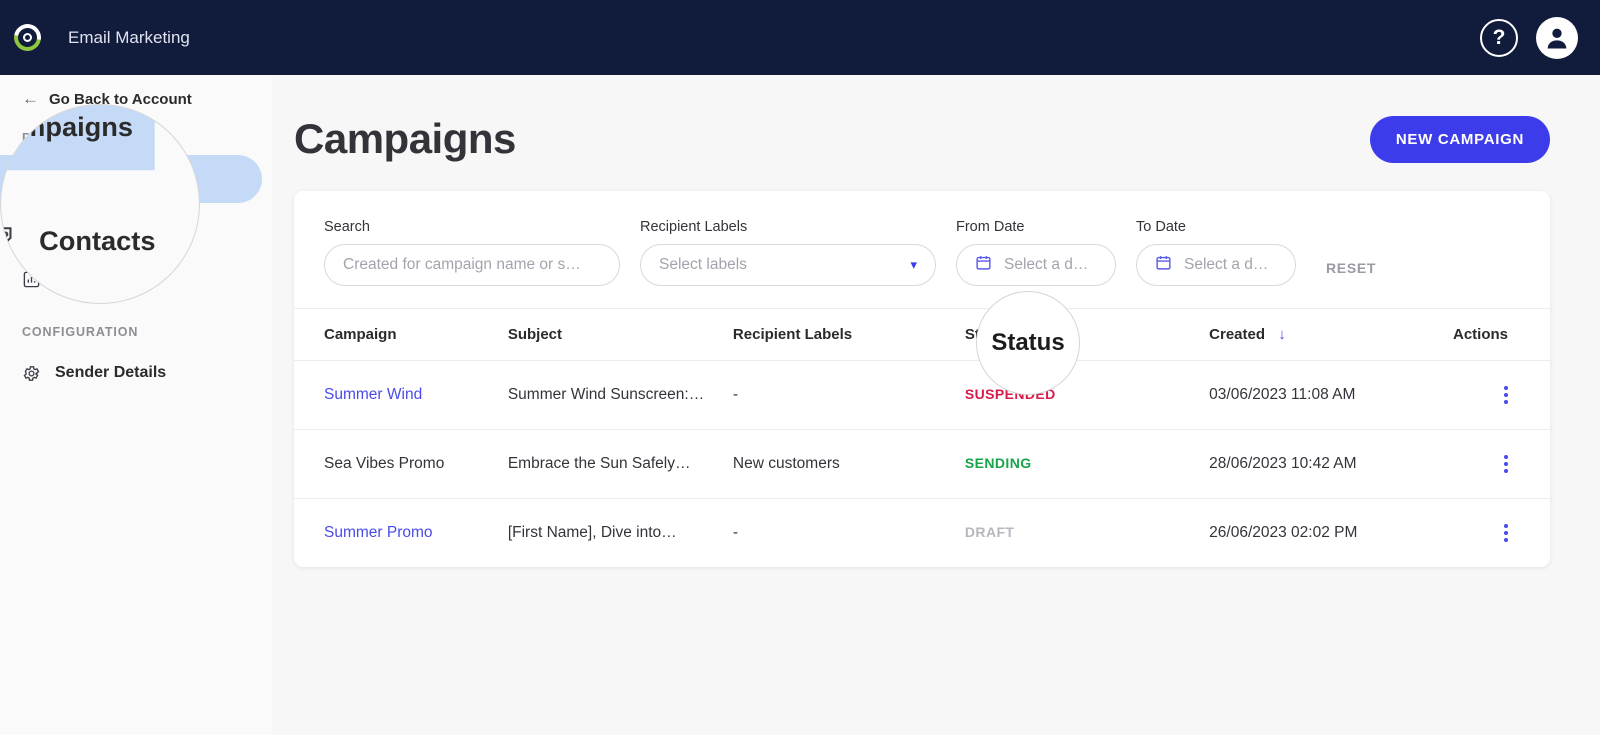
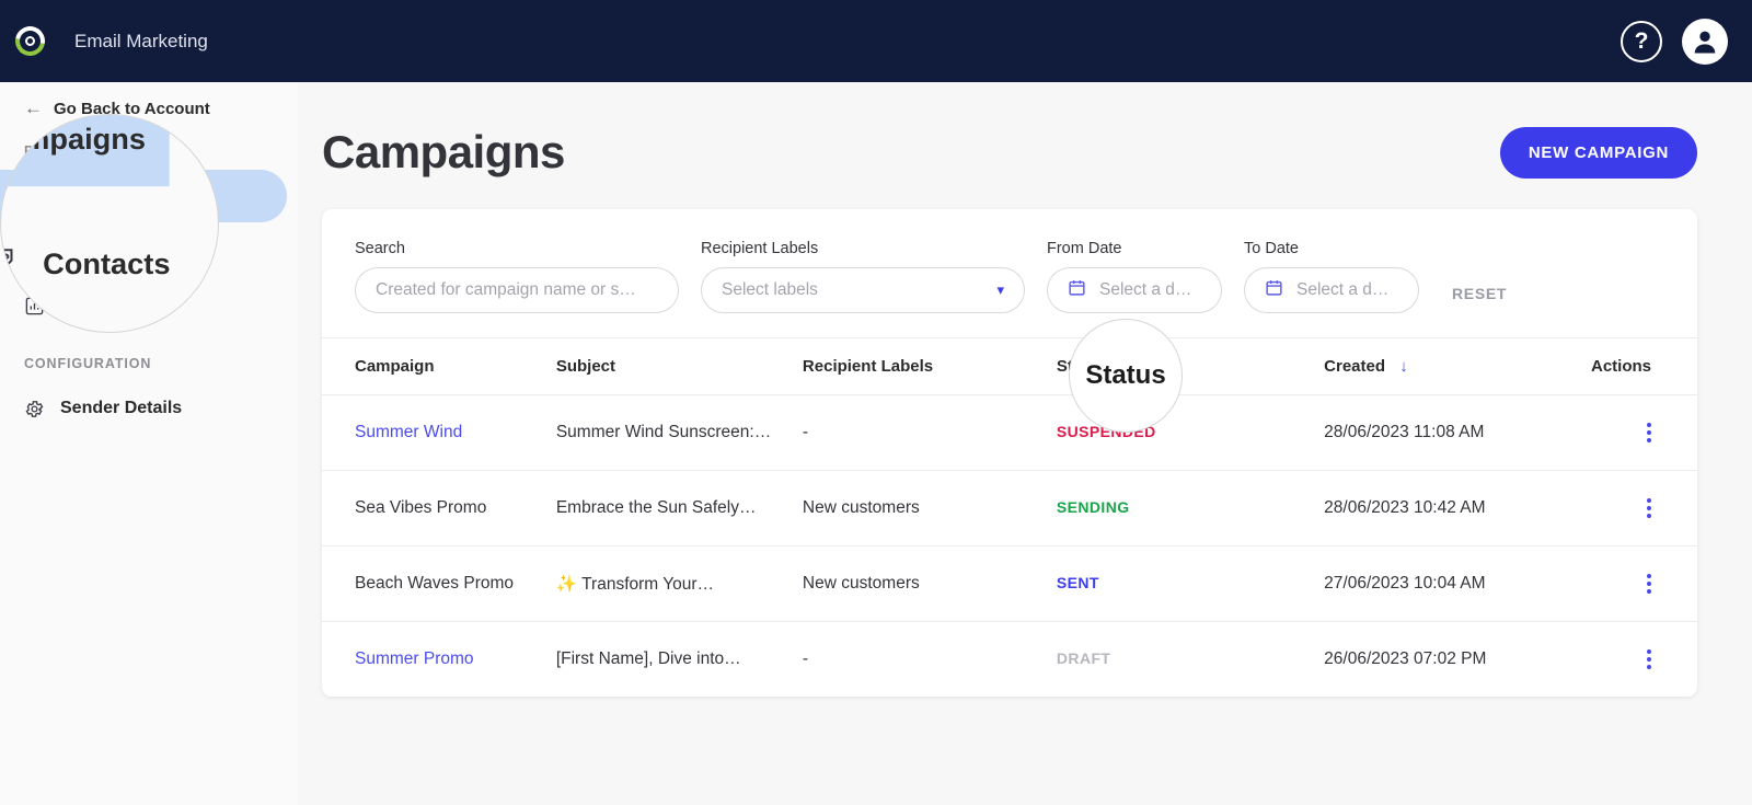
  Email Marketing
  ?
  ←
  Go Back to Account
  CONFIGURATION
  Sender Details
  Campaigns
  NEW CAMPAIGN
  Search
  Created for campaign name or s…
  Recipient Labels
  Select labels
  ▾
  From Date
  Select a d…
  To Date
  Select a d…
  RESET
  Campaign	Subject	Recipient Labels	S	Created ↓	Actions
- Summer Wind	Summer Wind Sunscreen:…	-	SUSPEED	03/06/2023 11:08 AM
+ Summer Wind	Summer Wind Sunscreen:…	-	SUSPEED	28/06/2023 11:08 AM
  Sea Vibes Promo	Embrace the Sun Safely…	New customers	SENDING	28/06/2023 10:42 AM
+ Beach Waves Promo	✨ Transform Your…	New customers	SENT	27/06/2023 10:04 AM
- Summer Promo	[First Name], Dive into…	-	DRAFT	26/06/2023 02:02 PM
+ Summer Promo	[First Name], Dive into…	-	DRAFT	26/06/2023 07:02 PM
  ampaigns
  Contacts
  Status
